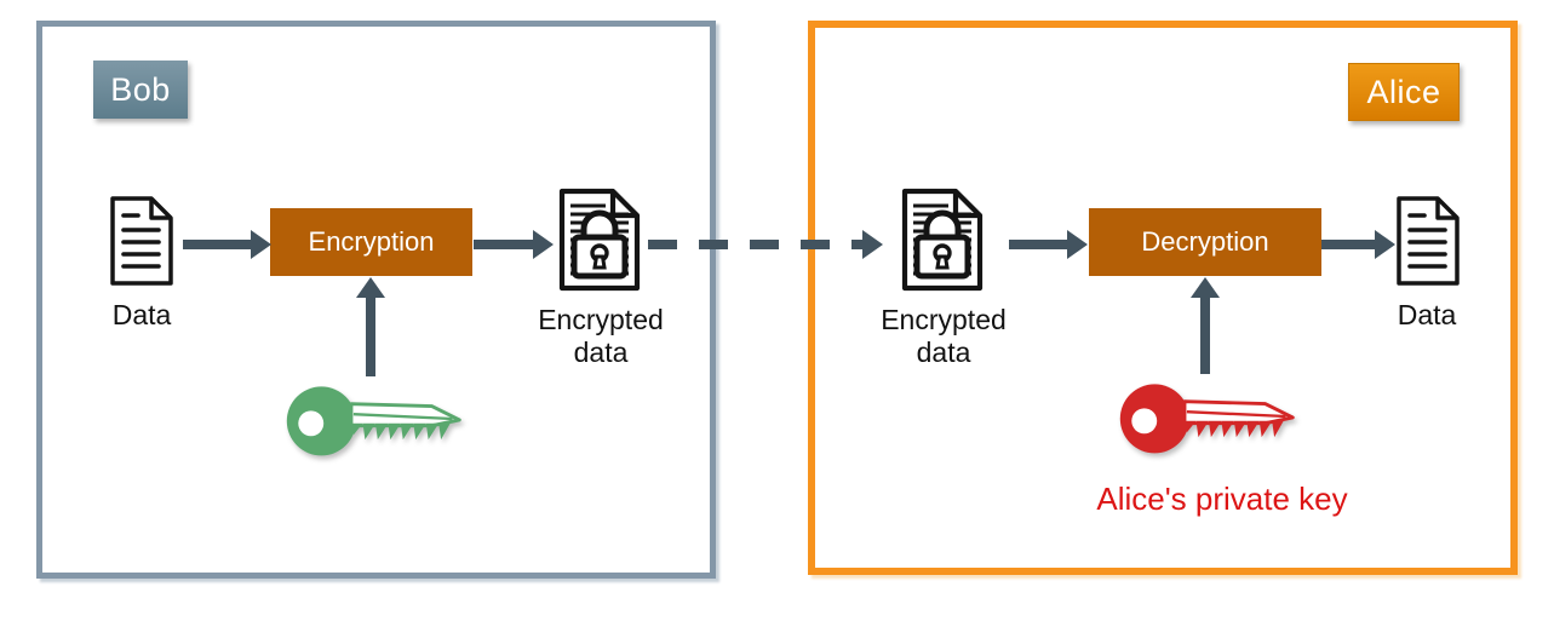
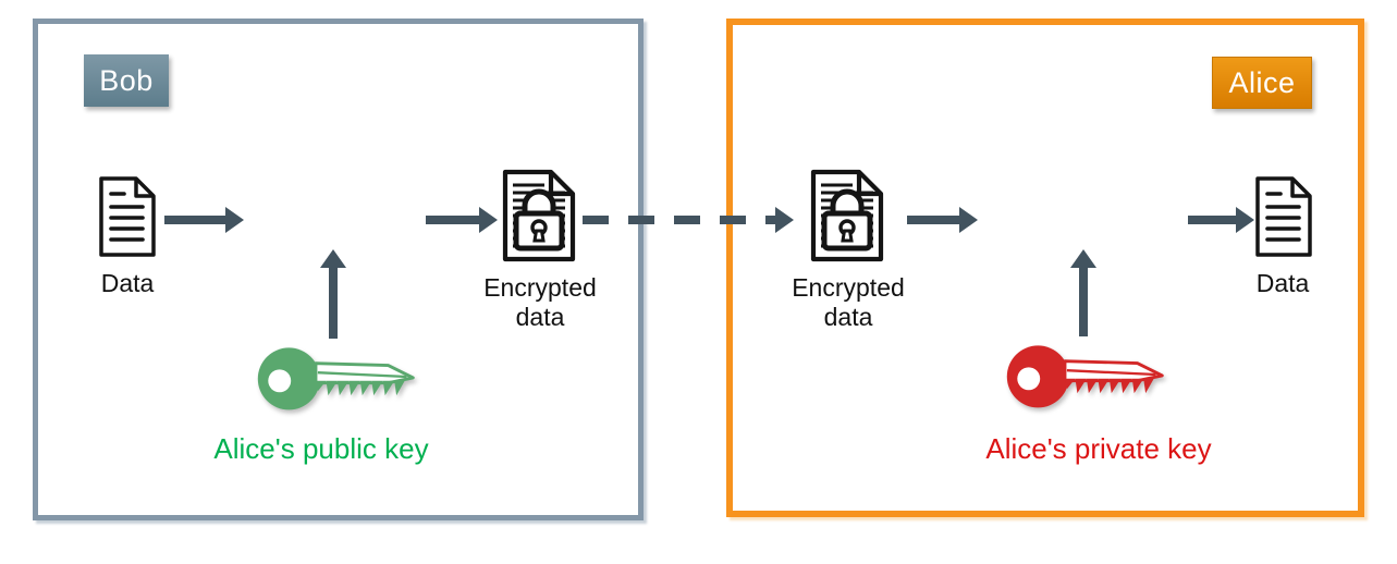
  Bob
  Alice
  Data
- Encryption
  Encrypted data
+ Alice's public key
  Encrypted data
- Decryption
  Data
  Alice's private key
